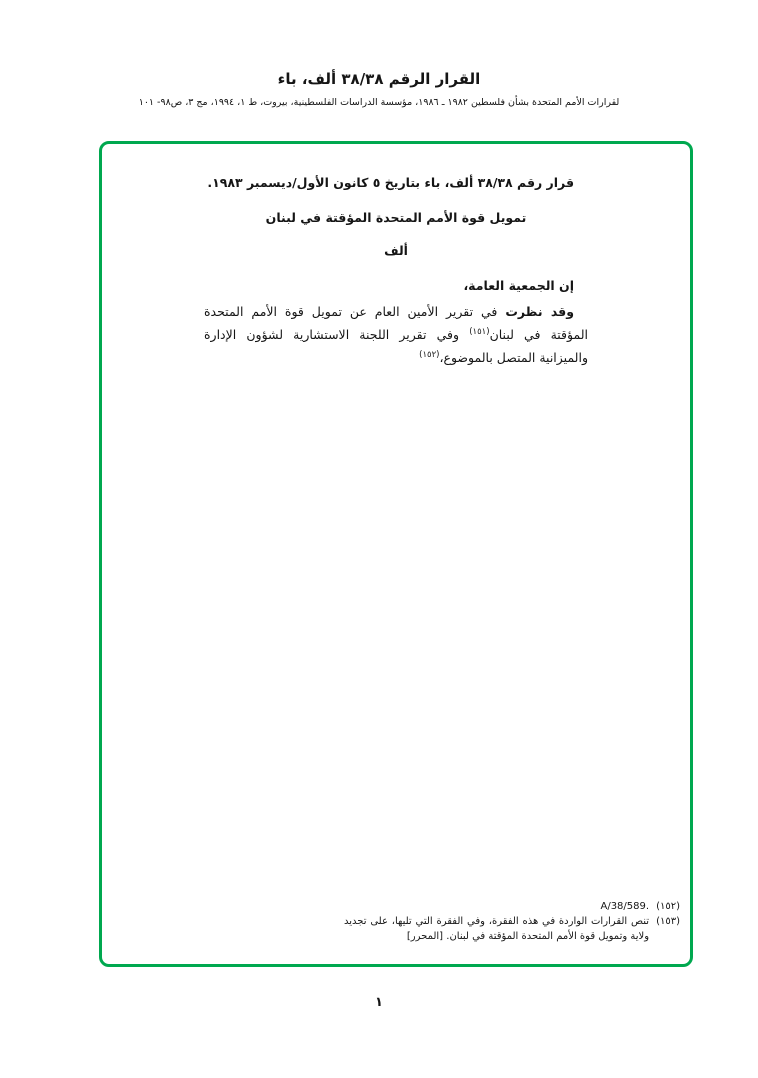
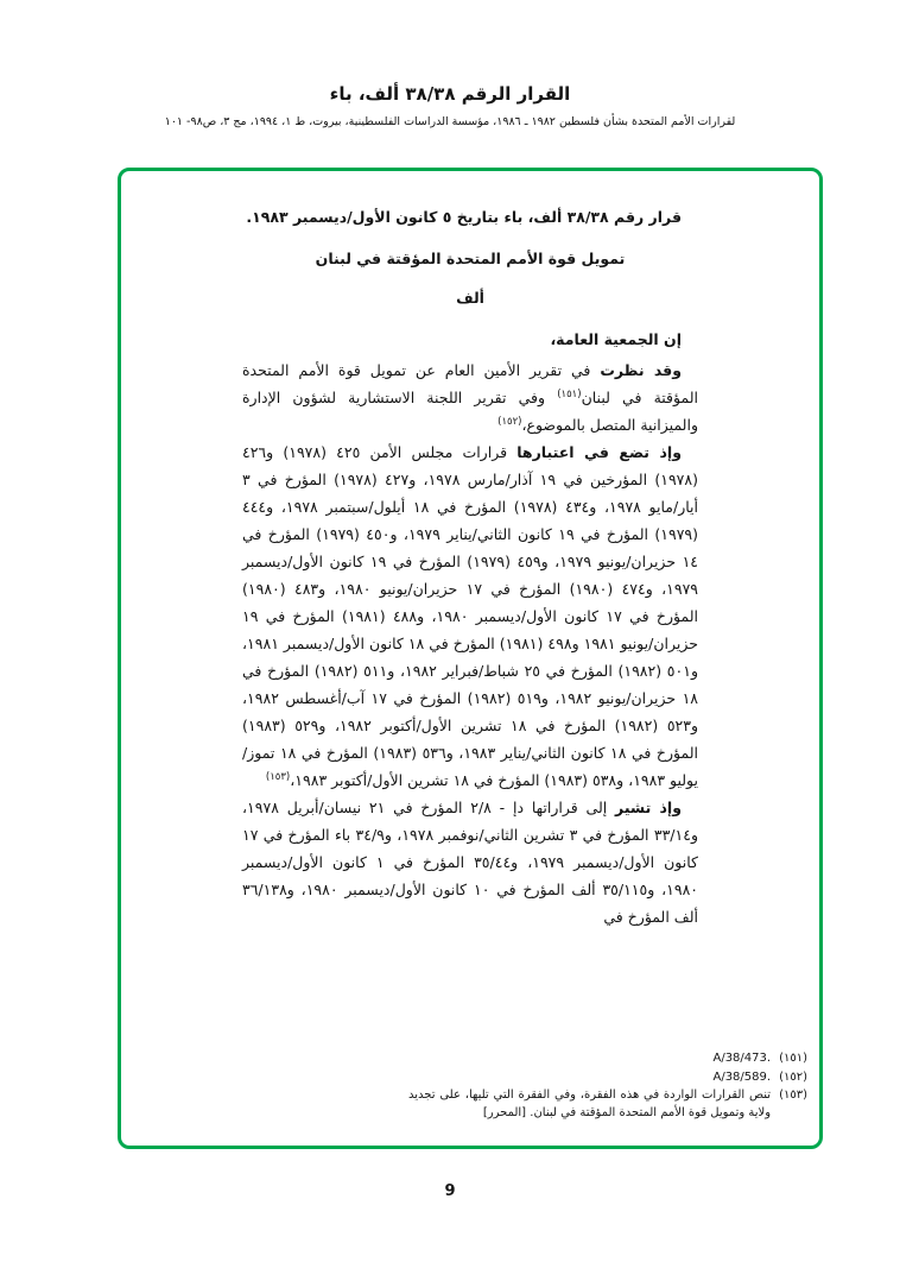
  القرار الرقم ٣٨/٣٨ ألف، باء
  لقرارات الأمم المتحدة بشأن فلسطين ١٩٨٢ ـ ١٩٨٦، مؤسسة الدراسات الفلسطينية، بيروت، ط ١، ١٩٩٤، مج ٣، ص٩٨- ١٠١
  قرار رقم ٣٨/٣٨ ألف، باء بتاريخ ٥ كانون الأول/ديسمبر ١٩٨٣.
  تمويل قوة الأمم المتحدة المؤقتة في لبنان
  ألف
  إن الجمعية العامة،
  وقد نظرت في تقرير الأمين العام عن تمويل قوة الأمم المتحدة المؤقتة في لبنان(١٥١) وفي تقرير اللجنة الاستشارية لشؤون الإدارة والميزانية المتصل بالموضوع،(١٥٢)
+ وإذ تضع في اعتبارها قرارات مجلس الأمن ٤٢٥ (١٩٧٨) و٤٢٦ (١٩٧٨) المؤرخين في ١٩ آذار/مارس ١٩٧٨، و٤٢٧ (١٩٧٨) المؤرخ في ٣ أيار/مايو ١٩٧٨، و٤٣٤ (١٩٧٨) المؤرخ في ١٨ أيلول/سبتمبر ١٩٧٨، و٤٤٤ (١٩٧٩) المؤرخ في ١٩ كانون الثاني/يناير ١٩٧٩، و٤٥٠ (١٩٧٩) المؤرخ في ١٤ حزيران/يونيو ١٩٧٩، و٤٥٩ (١٩٧٩) المؤرخ في ١٩ كانون الأول/ديسمبر ١٩٧٩، و٤٧٤ (١٩٨٠) المؤرخ في ١٧ حزيران/يونيو ١٩٨٠، و٤٨٣ (١٩٨٠) المؤرخ في ١٧ كانون الأول/ديسمبر ١٩٨٠، و٤٨٨ (١٩٨١) المؤرخ في ١٩ حزيران/يونيو ١٩٨١ و٤٩٨ (١٩٨١) المؤرخ في ١٨ كانون الأول/ديسمبر ١٩٨١، و٥٠١ (١٩٨٢) المؤرخ في ٢٥ شباط/فبراير ١٩٨٢، و٥١١ (١٩٨٢) المؤرخ في ١٨ حزيران/يونيو ١٩٨٢، و٥١٩ (١٩٨٢) المؤرخ في ١٧ آب/أغسطس ١٩٨٢، و٥٢٣ (١٩٨٢) المؤرخ في ١٨ تشرين الأول/أكتوبر ١٩٨٢، و٥٢٩ (١٩٨٣) المؤرخ في ١٨ كانون الثاني/يناير ١٩٨٣، و٥٣٦ (١٩٨٣) المؤرخ في ١٨ تموز/يوليو ١٩٨٣، و٥٣٨ (١٩٨٣) المؤرخ في ١٨ تشرين الأول/أكتوبر ١٩٨٣،(١٥٣)
+ وإذ تشير إلى قراراتها دإ - ٢/٨ المؤرخ في ٢١ نيسان/أبريل ١٩٧٨، و٣٣/١٤ المؤرخ في ٣ تشرين الثاني/نوفمبر ١٩٧٨، و٣٤/٩ باء المؤرخ في ١٧ كانون الأول/ديسمبر ١٩٧٩، و٣٥/٤٤ المؤرخ في ١ كانون الأول/ديسمبر ١٩٨٠، و٣٥/١١٥ ألف المؤرخ في ١٠ كانون الأول/ديسمبر ١٩٨٠، و٣٦/١٣٨ ألف المؤرخ في
+ (١٥١)
+ A/38/473.
  (١٥٢)
  A/38/589.
  (١٥٣)
  تنص القرارات الواردة في هذه الفقرة، وفي الفقرة التي تليها، على تجديد ولاية وتمويل قوة الأمم المتحدة المؤقتة في لبنان. [المحرر]
- ١
+ 9
